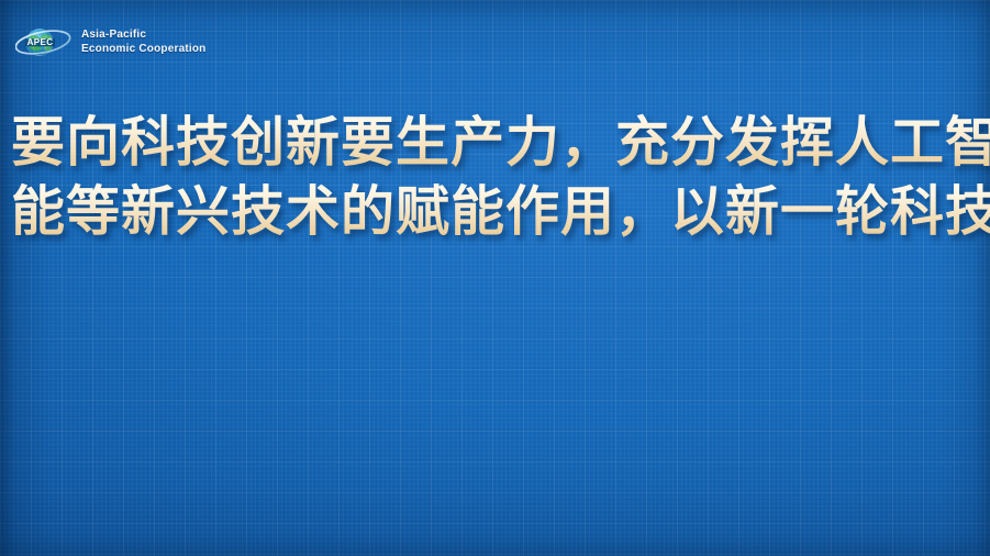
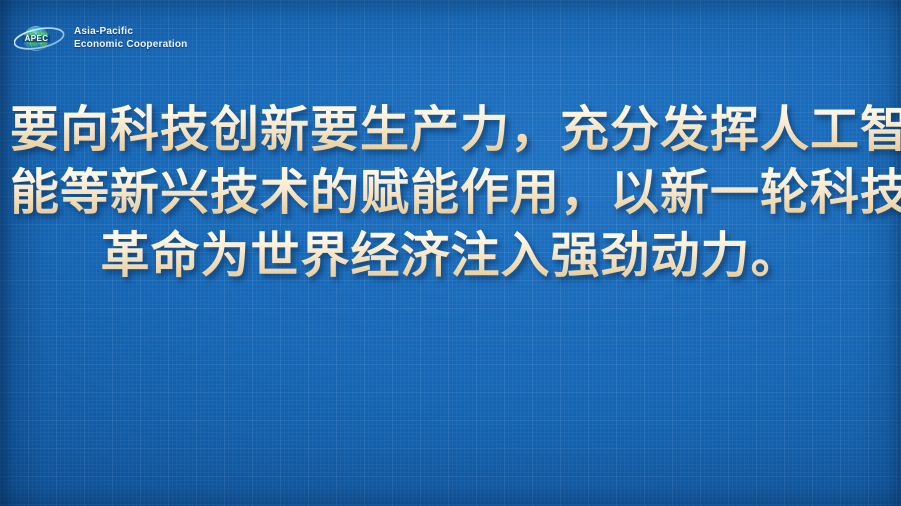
  APEC
  Asia-Pacific
  Economic Cooperation
  要向科技创新要生产力，充分发挥人工智
  能等新兴技术的赋能作用，以新一轮科技
+ 革命为世界经济注入强劲动力。
